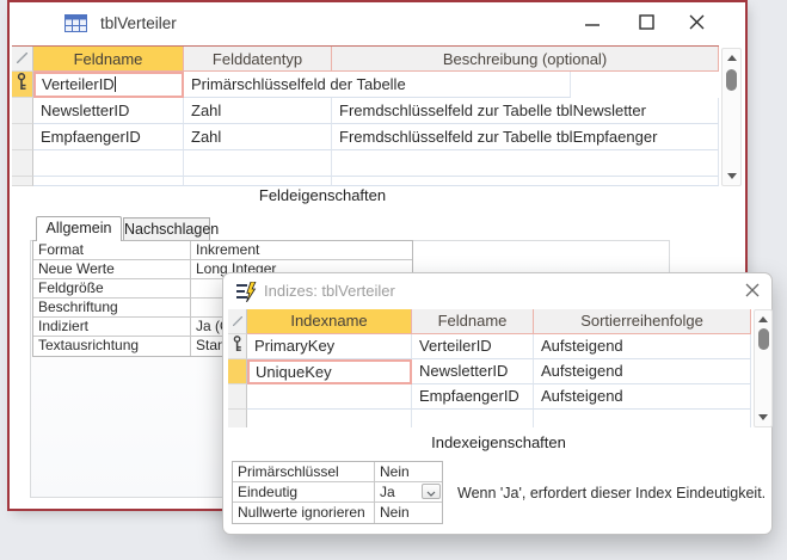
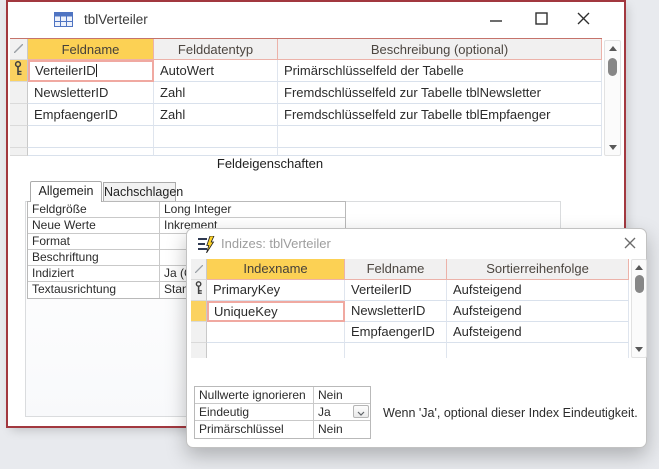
  tblVerteiler
  Feldname
  Felddatentyp
  Beschreibung (optional)
  VerteilerID
+ AutoWert
  Primärschlüsselfeld der Tabelle
  NewsletterID
  Zahl
  Fremdschlüsselfeld zur Tabelle tblNewsletter
  EmpfaengerID
  Zahl
  Fremdschlüsselfeld zur Tabelle tblEmpfaenger
  Feldeigenschaften
  Allgemein
  Nachschlagen
- Format
+ Feldgröße
- Inkrement
+ Long Integer
  Neue Werte
- Long Integer
+ Inkrement
- Feldgröße
+ Format
  Beschriftung
  Indiziert
  Textausrichtung
  Indizes: tblVerteiler
  Indexname
  Feldname
  Sortierreihenfolge
  PrimaryKey
  VerteilerID
  Aufsteigend
  UniqueKey
  NewsletterID
  Aufsteigend
  EmpfaengerID
  Aufsteigend
- Indexeigenschaften
- Primärschlüssel
+ Nullwerte ignorieren
  Nein
  Eindeutig
  Ja
- Nullwerte ignorieren
+ Primärschlüssel
  Nein
- Wenn 'Ja', erfordert dieser Index Eindeutigkeit.
+ Wenn 'Ja', optional dieser Index Eindeutigkeit.
